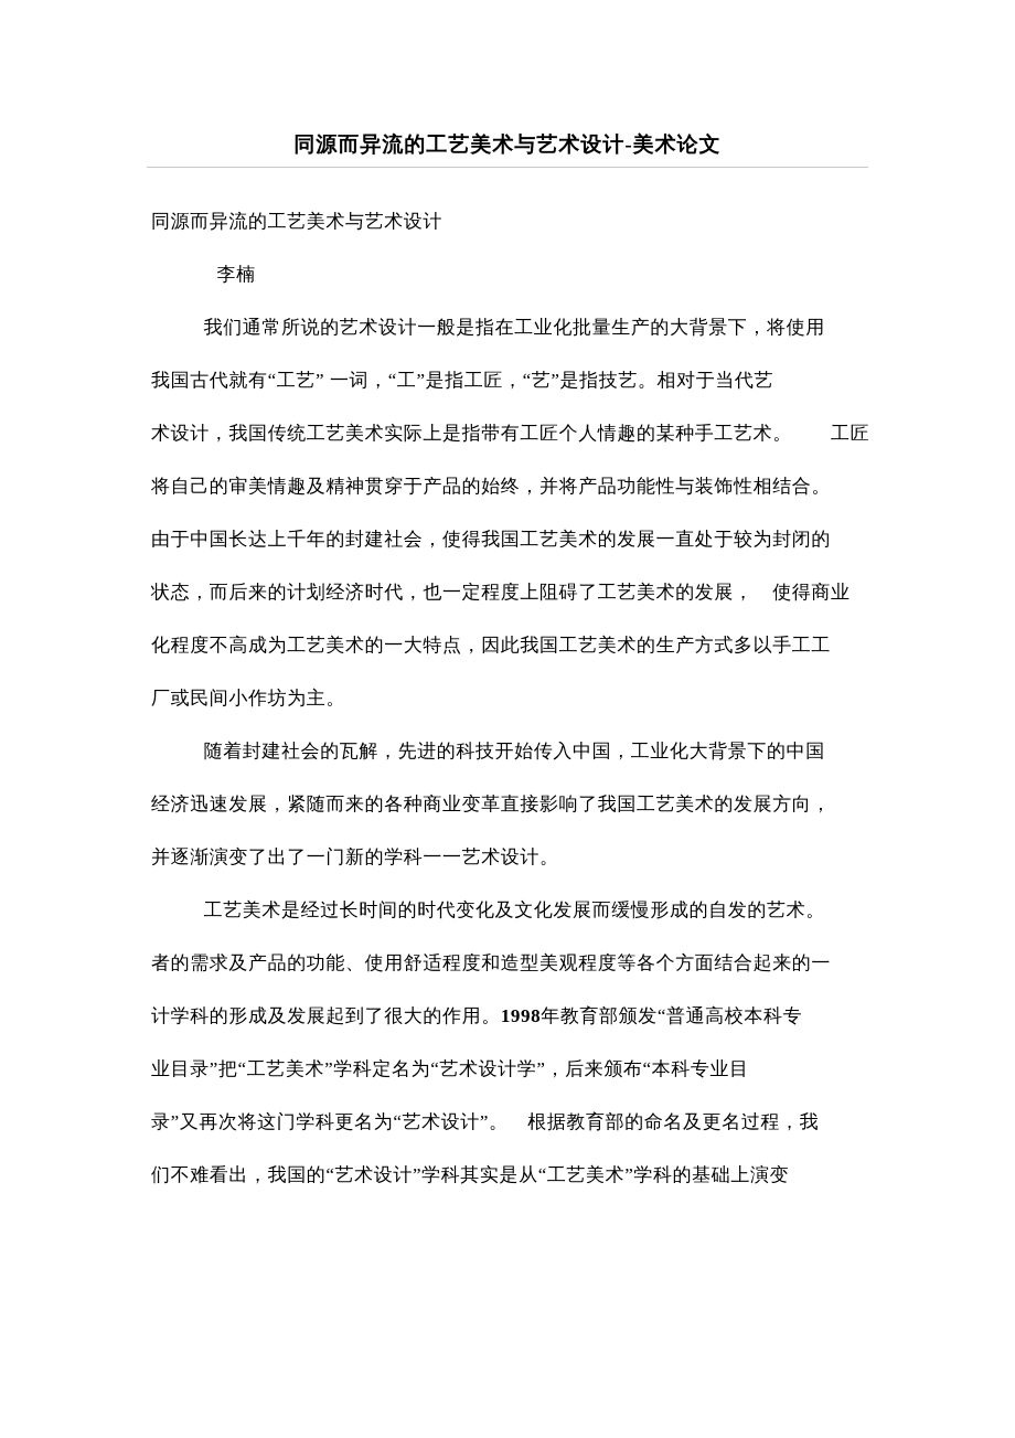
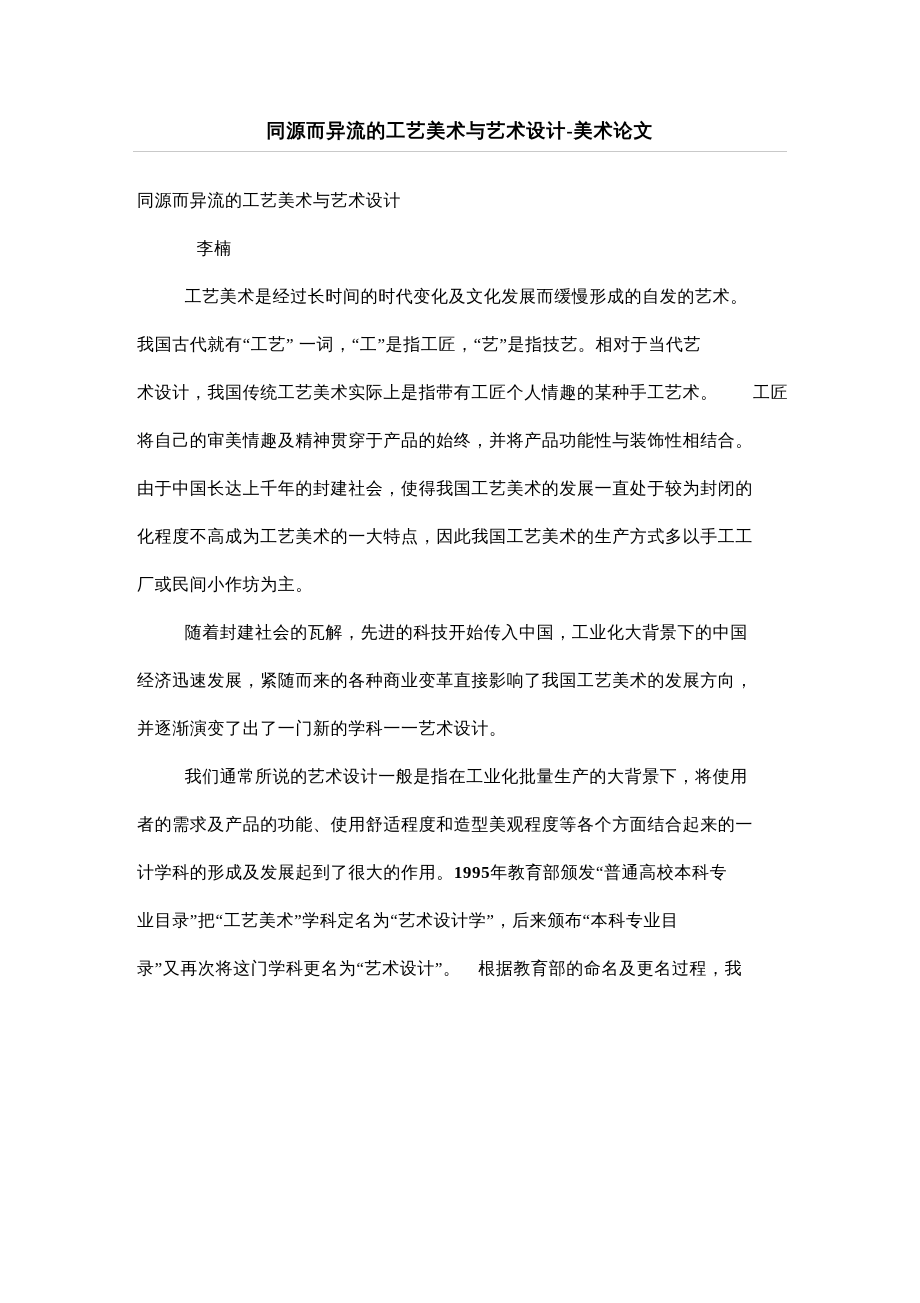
  同源而异流的工艺美术与艺术设计-美术论文
  同源而异流的工艺美术与艺术设计
  李楠
- 我们通常所说的艺术设计一般是指在工业化批量生产的大背景下，将使用
+ 工艺美术是经过长时间的时代变化及文化发展而缓慢形成的自发的艺术。
  我国古代就有“工艺” 一词，“工”是指工匠，“艺”是指技艺。相对于当代艺
  术设计，我国传统工艺美术实际上是指带有工匠个人情趣的某种手工艺术。 工匠
  将自己的审美情趣及精神贯穿于产品的始终，并将产品功能性与装饰性相结合。
  由于中国长达上千年的封建社会，使得我国工艺美术的发展一直处于较为封闭的
- 状态，而后来的计划经济时代，也一定程度上阻碍了工艺美术的发展， 使得商业
  化程度不高成为工艺美术的一大特点，因此我国工艺美术的生产方式多以手工工
  厂或民间小作坊为主。
  随着封建社会的瓦解，先进的科技开始传入中国，工业化大背景下的中国
  经济迅速发展，紧随而来的各种商业变革直接影响了我国工艺美术的发展方向，
  并逐渐演变了出了一门新的学科一一艺术设计。
- 工艺美术是经过长时间的时代变化及文化发展而缓慢形成的自发的艺术。
+ 我们通常所说的艺术设计一般是指在工业化批量生产的大背景下，将使用
  者的需求及产品的功能、使用舒适程度和造型美观程度等各个方面结合起来的一
- 计学科的形成及发展起到了很大的作用。1998年教育部颁发“普通高校本科专
+ 计学科的形成及发展起到了很大的作用。1995年教育部颁发“普通高校本科专
  业目录”把“工艺美术”学科定名为“艺术设计学”，后来颁布“本科专业目
  录”又再次将这门学科更名为“艺术设计”。 根据教育部的命名及更名过程，我
- 们不难看出，我国的“艺术设计”学科其实是从“工艺美术”学科的基础上演变
